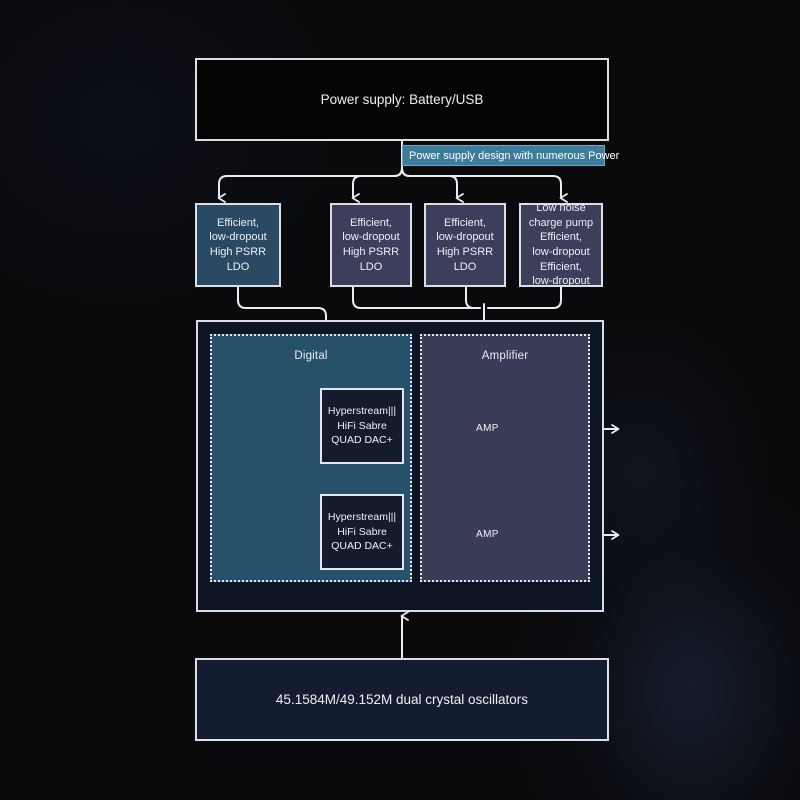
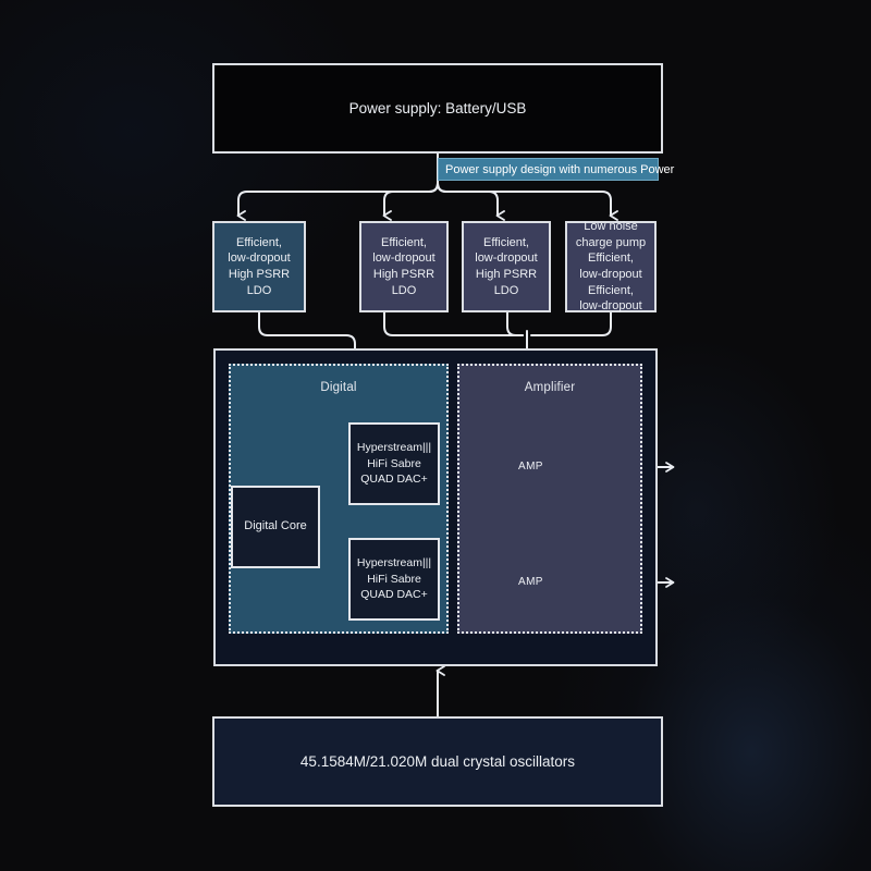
  Power supply: Battery/USB
  Power supply design with numerous Power
  Efficient,
  low-dropout
  High PSRR LDO
  Efficient,
  low-dropout
  High PSRR LDO
  Efficient,
  low-dropout
  High PSRR LDO
  Low noise
  charge pump
  Efficient,
  low-dropout
  Efficient,
  low-dropout
  Digital
  Amplifier
+ Digital Core
  Hyperstream|||
  HiFi Sabre
  QUAD DAC+
  Hyperstream|||
  HiFi Sabre
  QUAD DAC+
  AMP
  AMP
- 45.1584M/49.152M dual crystal oscillators
+ 45.1584M/21.020M dual crystal oscillators
